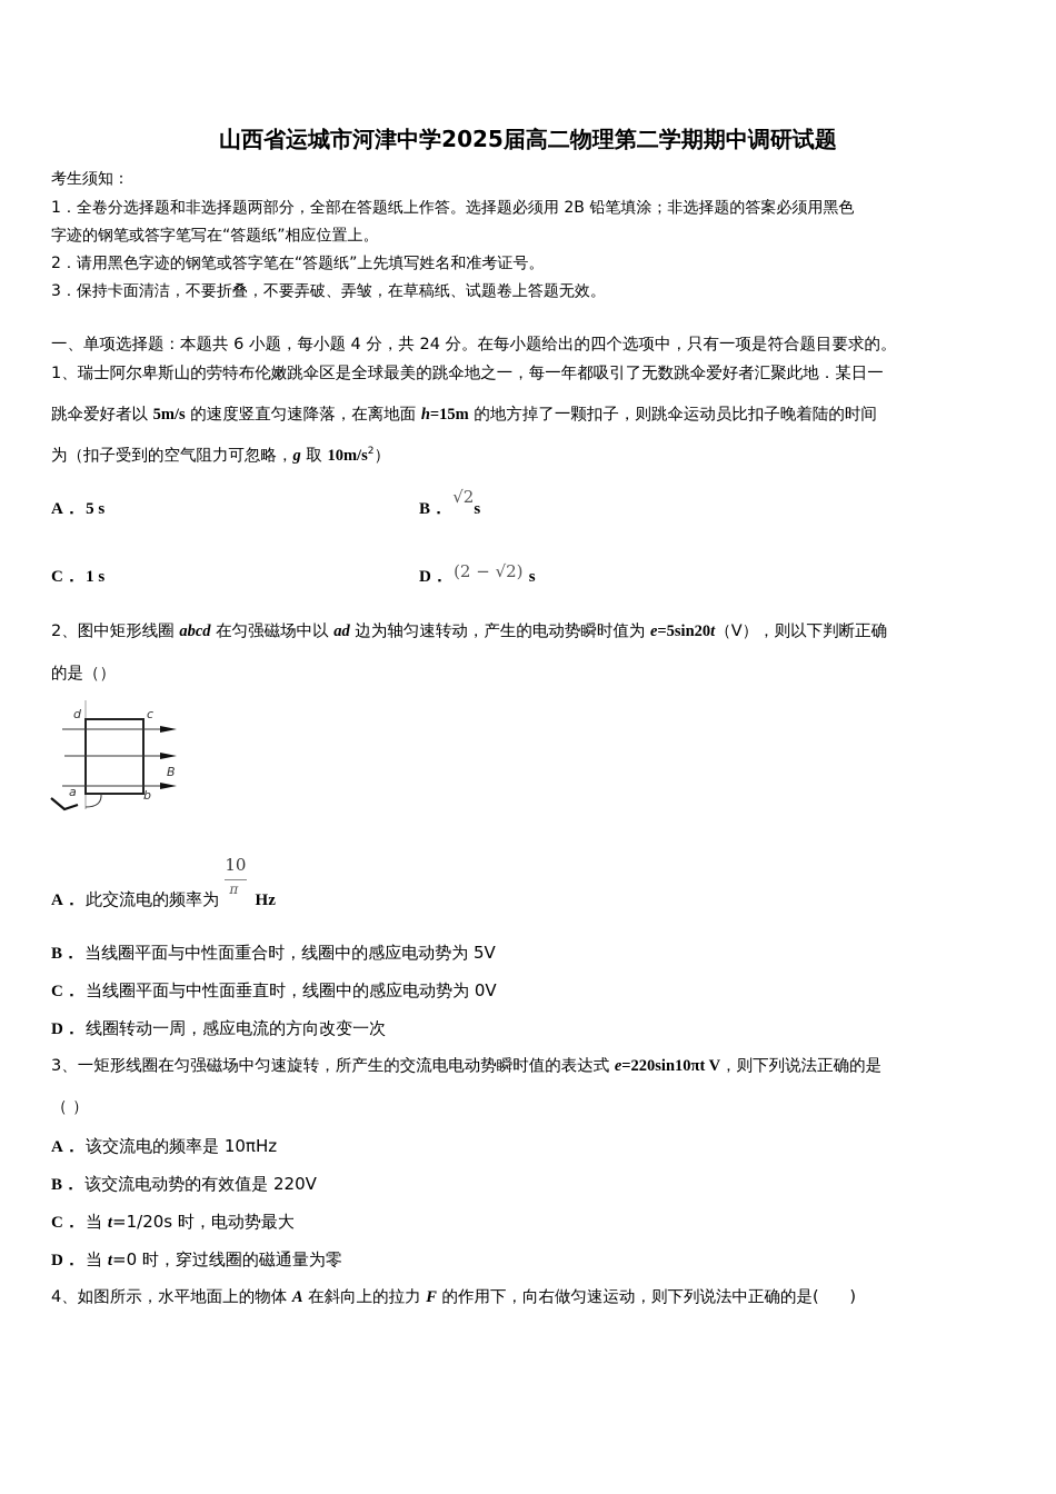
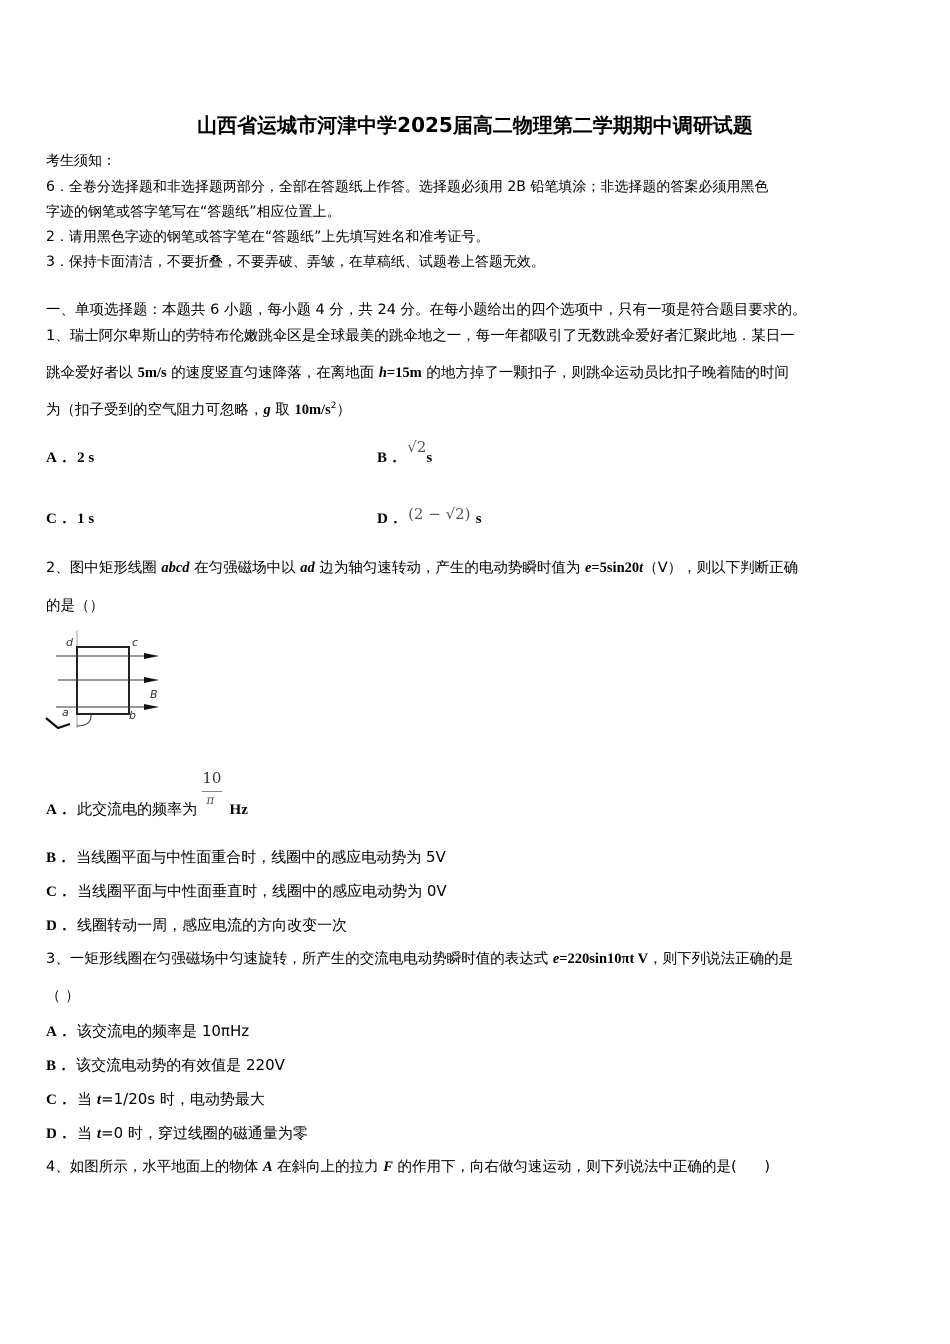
  山西省运城市河津中学2025届高二物理第二学期期中调研试题
  考生须知：
- 1．全卷分选择题和非选择题两部分，全部在答题纸上作答。选择题必须用 2B 铅笔填涂；非选择题的答案必须用黑色
+ 6．全卷分选择题和非选择题两部分，全部在答题纸上作答。选择题必须用 2B 铅笔填涂；非选择题的答案必须用黑色
  字迹的钢笔或答字笔写在“答题纸”相应位置上。
  2．请用黑色字迹的钢笔或答字笔在“答题纸”上先填写姓名和准考证号。
  3．保持卡面清洁，不要折叠，不要弄破、弄皱，在草稿纸、试题卷上答题无效。
  一、单项选择题：本题共 6 小题，每小题 4 分，共 24 分。在每小题给出的四个选项中，只有一项是符合题目要求的。
  1、瑞士阿尔卑斯山的劳特布伦嫩跳伞区是全球最美的跳伞地之一，每一年都吸引了无数跳伞爱好者汇聚此地．某日一
  跳伞爱好者以 5m/s 的速度竖直匀速降落，在离地面 h=15m 的地方掉了一颗扣子，则跳伞运动员比扣子晚着陆的时间
  为（扣子受到的空气阻力可忽略，g 取 10m/s2）
- A． 5 s
+ A． 2 s
  B． √2s
  C． 1 s
  D． (2 − √2) s
  2、图中矩形线圈 abcd 在匀强磁场中以 ad 边为轴匀速转动，产生的电动势瞬时值为 e=5sin20t（V），则以下判断正确
  的是（）
  d
  c
  B
  a
  b
  A． 此交流电的频率为
  10
  π
  Hz
  B． 当线圈平面与中性面重合时，线圈中的感应电动势为 5V
  C． 当线圈平面与中性面垂直时，线圈中的感应电动势为 0V
  D． 线圈转动一周，感应电流的方向改变一次
  3、一矩形线圈在匀强磁场中匀速旋转，所产生的交流电电动势瞬时值的表达式 e=220sin10πt V，则下列说法正确的是
  （ ）
  A． 该交流电的频率是 10πHz
  B． 该交流电动势的有效值是 220V
  C． 当 t=1/20s 时，电动势最大
  D． 当 t=0 时，穿过线圈的磁通量为零
  4、如图所示，水平地面上的物体 A 在斜向上的拉力 F 的作用下，向右做匀速运动，则下列说法中正确的是( )
